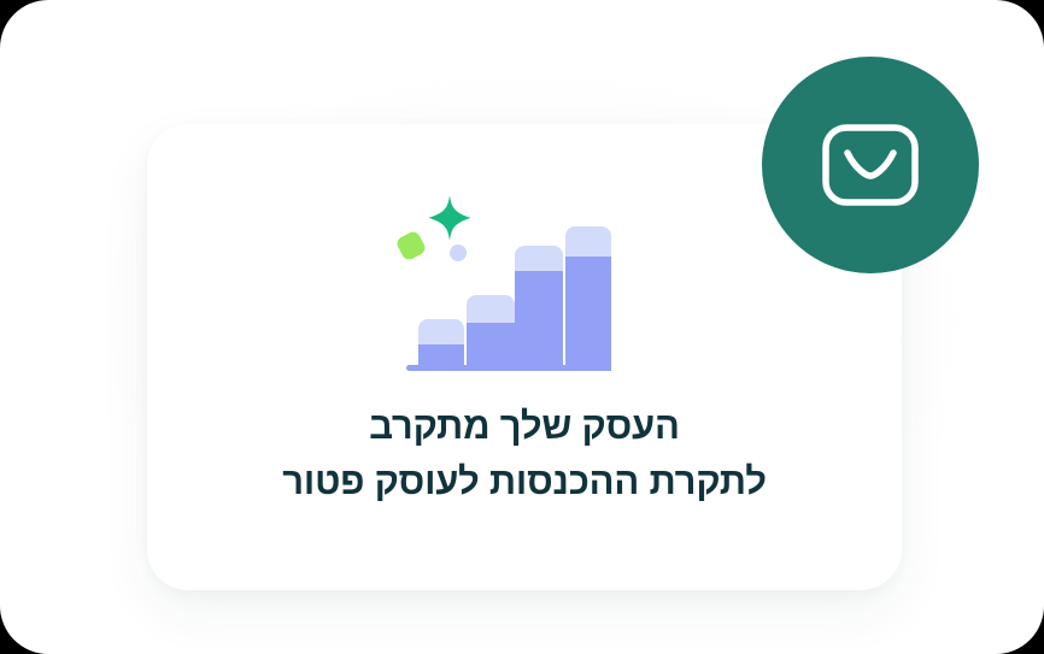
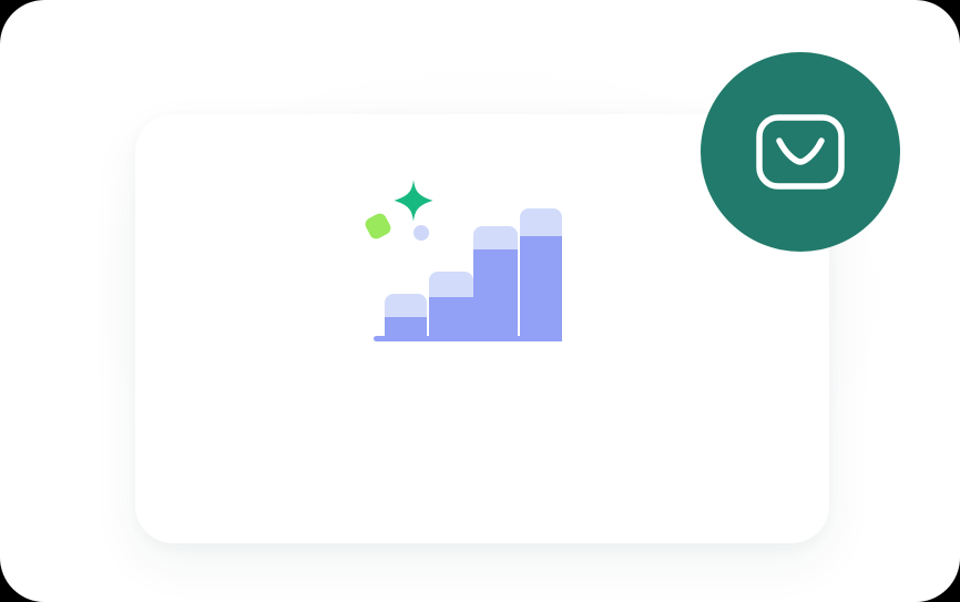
- העסק שלך מתקרב
- לתקרת ההכנסות לעוסק פטור
